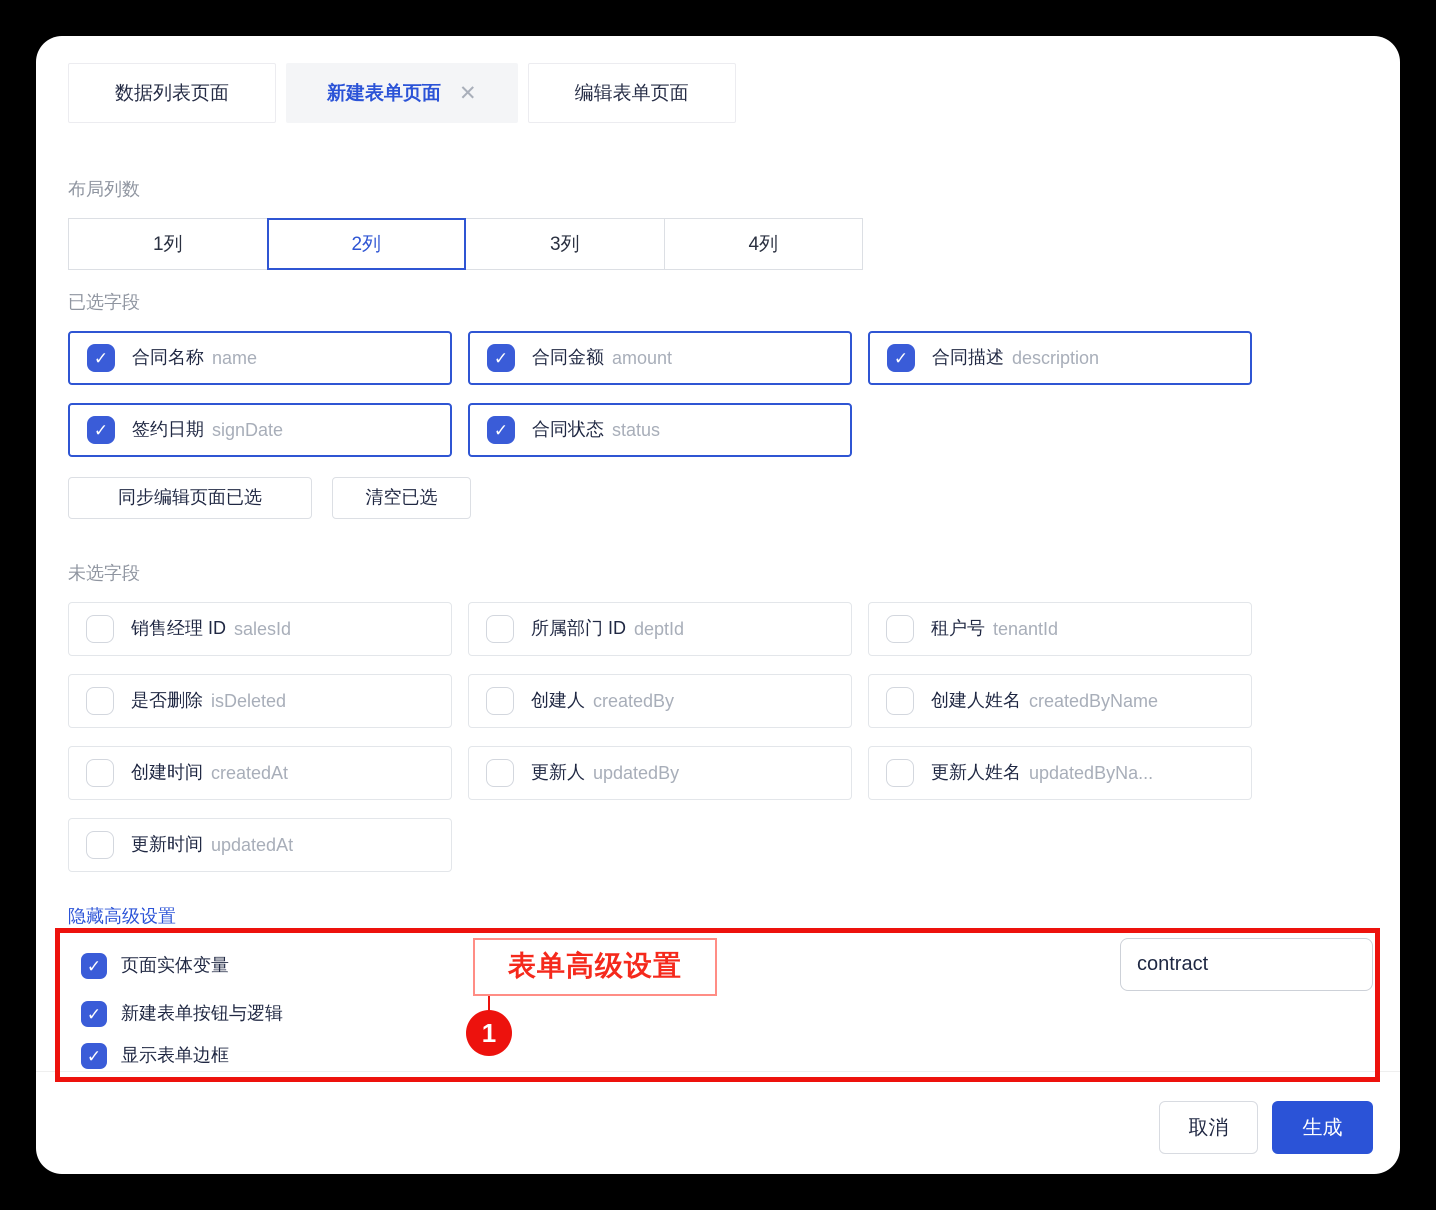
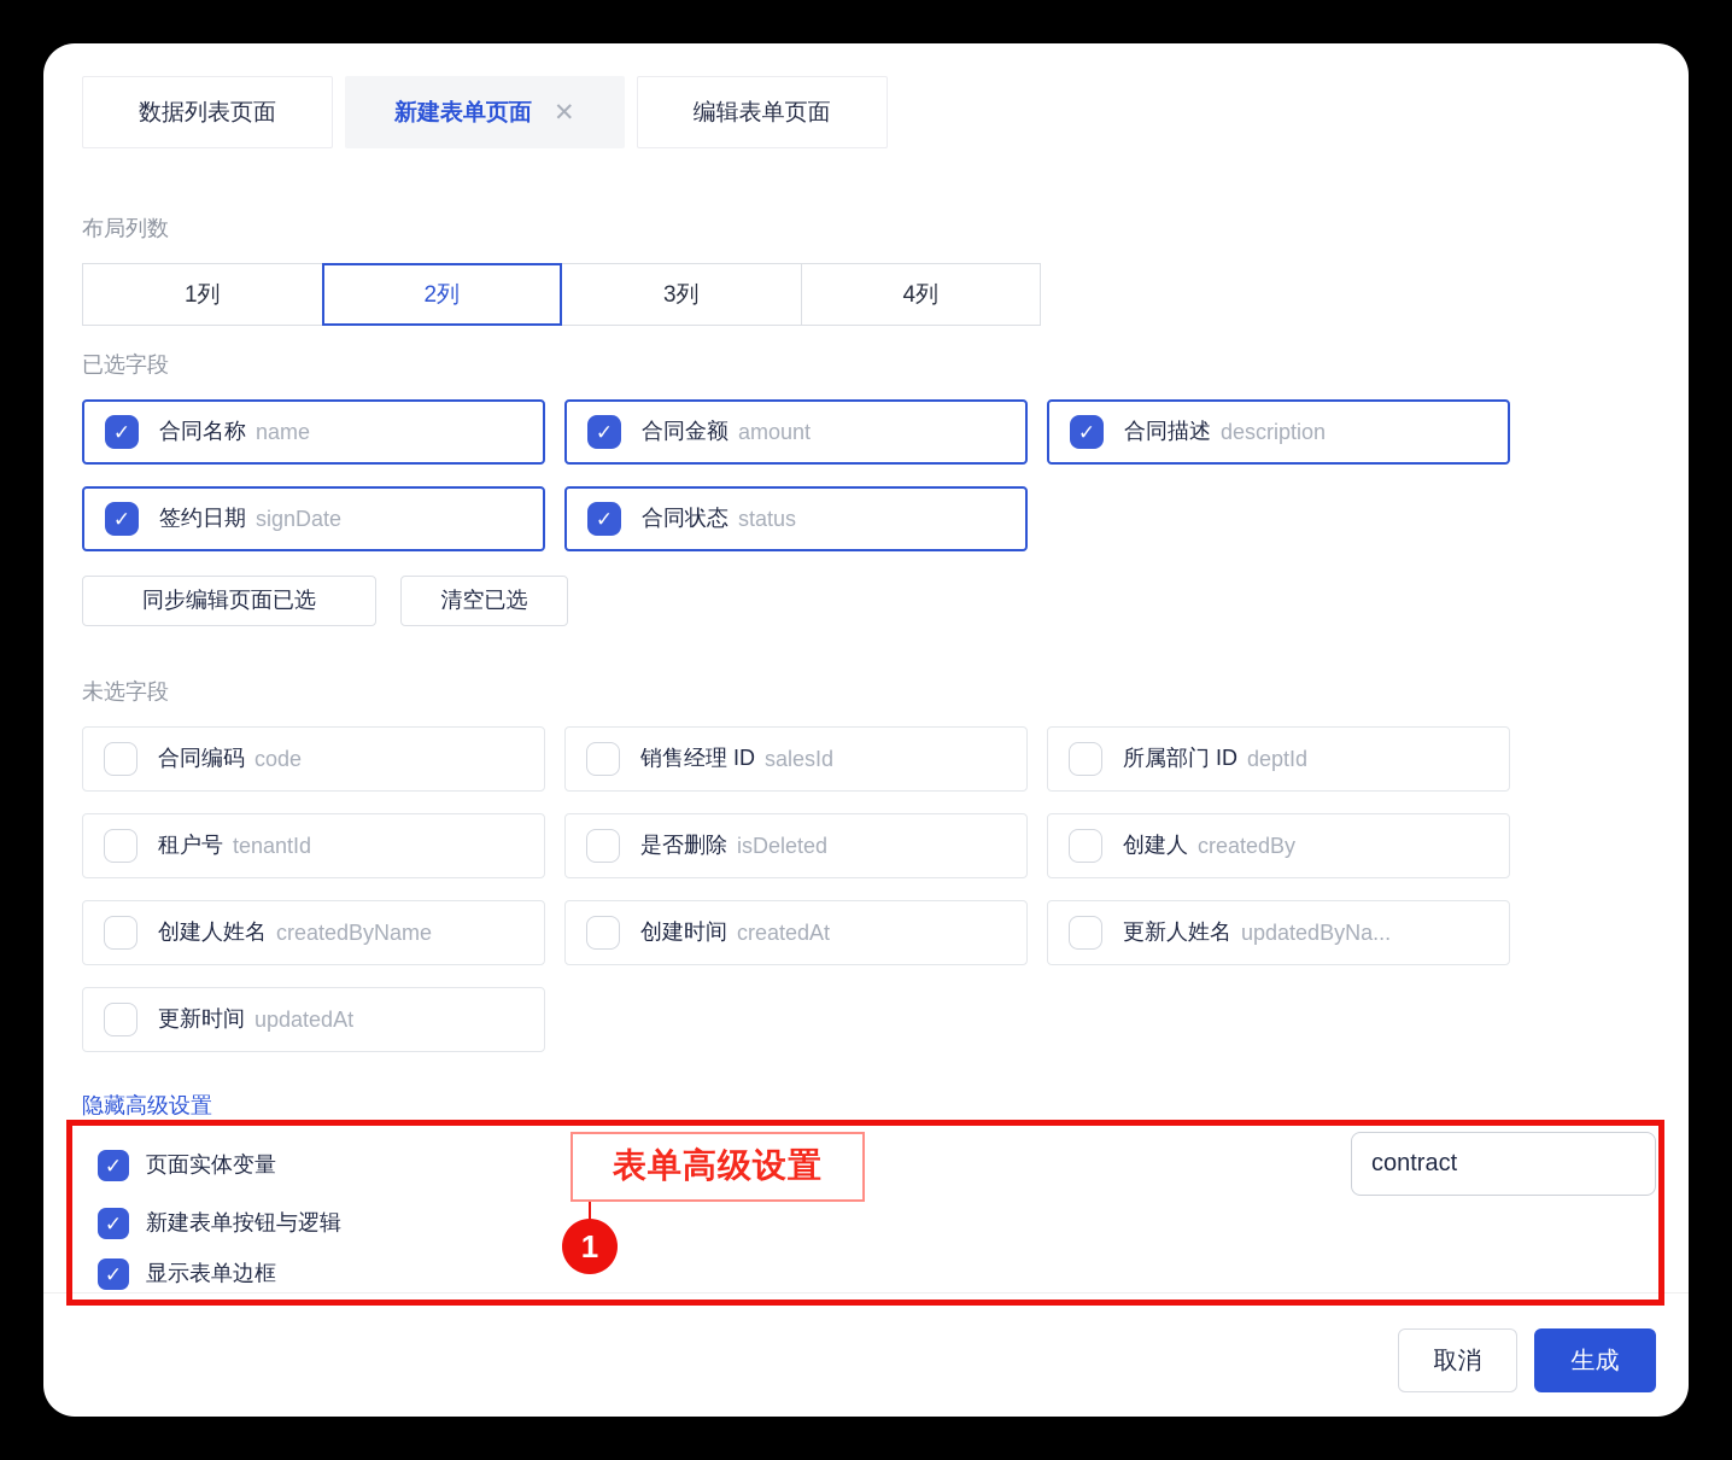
  数据列表页面
  新建表单页面
  ✕
  编辑表单页面
  布局列数
  1列
  2列
  3列
  4列
  已选字段
  ✓
  合同名称
  name
  ✓
  合同金额
  amount
  ✓
  合同描述
  description
  ✓
  签约日期
  signDate
  ✓
  合同状态
  status
  同步编辑页面已选
  清空已选
  未选字段
+ 合同编码
+ code
  销售经理 ID
  salesId
  所属部门 ID
  deptId
  租户号
  tenantId
  是否删除
  isDeleted
  创建人
  createdBy
  创建人姓名
  createdByName
  创建时间
  createdAt
- 更新人
- updatedBy
  更新人姓名
  updatedByNa...
  更新时间
  updatedAt
  隐藏高级设置
  ✓
  页面实体变量
  ✓
  新建表单按钮与逻辑
  ✓
  显示表单边框
  表单高级设置
  1
  contract
  取消
  生成
